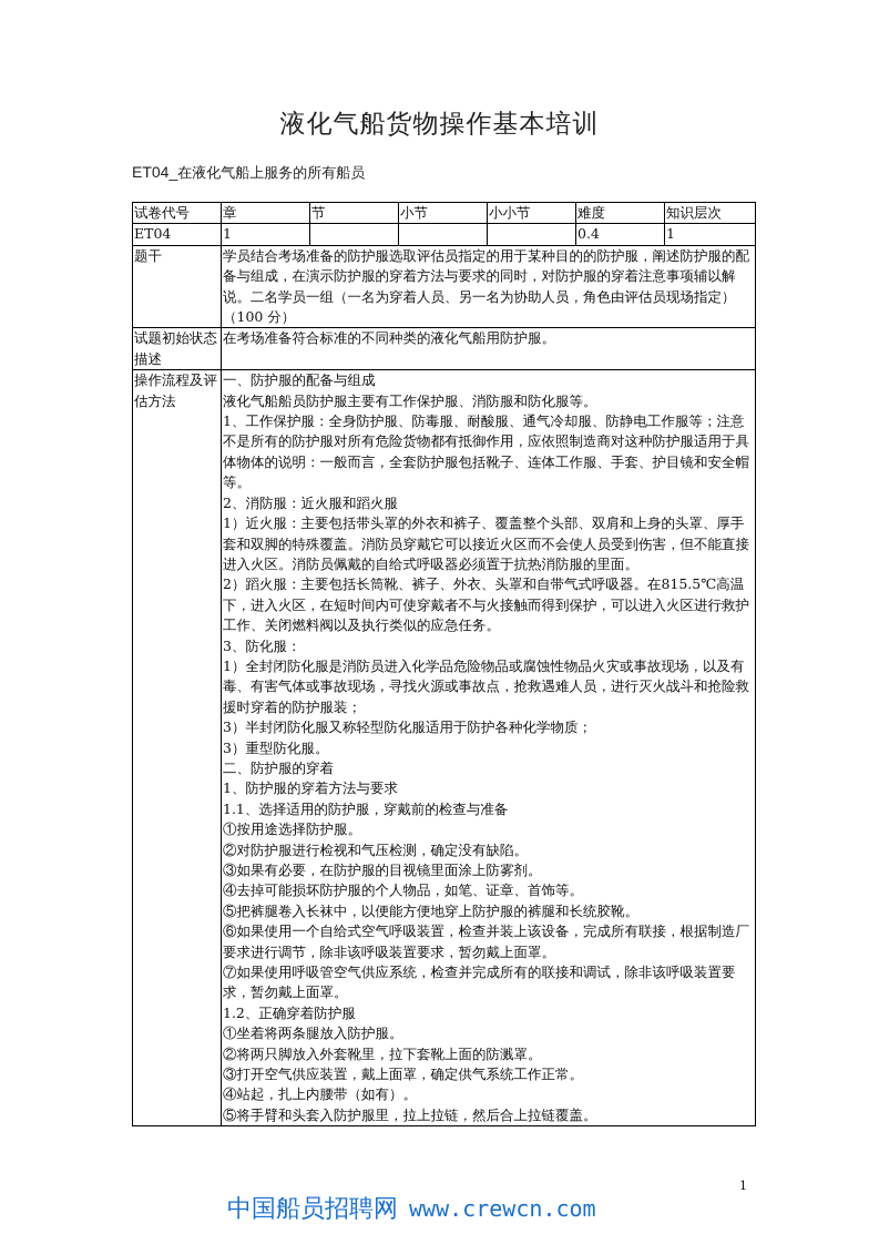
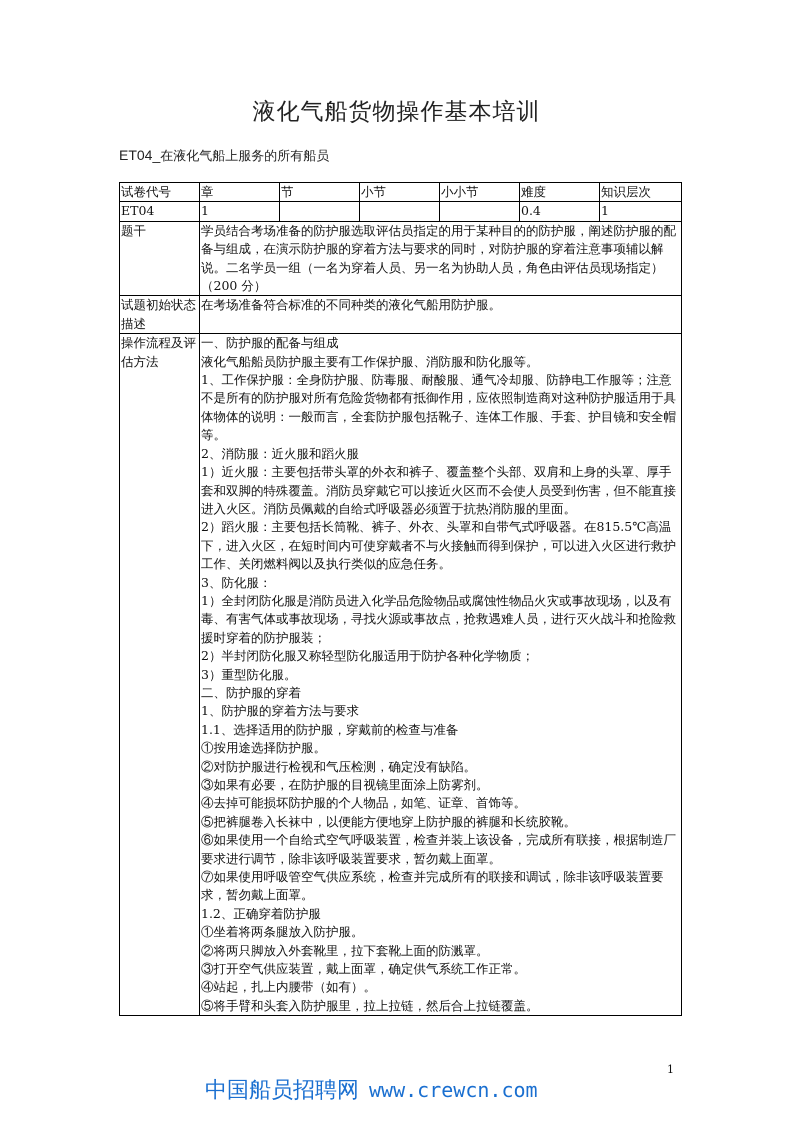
  液化气船货物操作基本培训
  ET04_在液化气船上服务的所有船员
  试卷代号	章	节	小节	小小节	难度	知识层次
  ET04	1				0.4	1
- 题干	学员结合考场准备的防护服选取评估员指定的用于某种目的的防护服，阐述防护服的配备与组成，在演示防护服的穿着方法与要求的同时，对防护服的穿着注意事项辅以解说。二名学员一组（一名为穿着人员、另一名为协助人员，角色由评估员现场指定）（100 分）
+ 题干	学员结合考场准备的防护服选取评估员指定的用于某种目的的防护服，阐述防护服的配备与组成，在演示防护服的穿着方法与要求的同时，对防护服的穿着注意事项辅以解说。二名学员一组（一名为穿着人员、另一名为协助人员，角色由评估员现场指定）（200 分）
  试题初始状态描述	在考场准备符合标准的不同种类的液化气船用防护服。
- 操作流程及评估方法	一、防护服的配备与组成 液化气船船员防护服主要有工作保护服、消防服和防化服等。 1、工作保护服：全身防护服、防毒服、耐酸服、通气冷却服、防静电工作服等；注意不是所有的防护服对所有危险货物都有抵御作用，应依照制造商对这种防护服适用于具体物体的说明：一般而言，全套防护服包括靴子、连体工作服、手套、护目镜和安全帽等。 2、消防服：近火服和蹈火服 1）近火服：主要包括带头罩的外衣和裤子、覆盖整个头部、双肩和上身的头罩、厚手套和双脚的特殊覆盖。消防员穿戴它可以接近火区而不会使人员受到伤害，但不能直接进入火区。消防员佩戴的自给式呼吸器必须置于抗热消防服的里面。 2）蹈火服：主要包括长筒靴、裤子、外衣、头罩和自带气式呼吸器。在815.5℃高温下，进入火区，在短时间内可使穿戴者不与火接触而得到保护，可以进入火区进行救护工作、关闭燃料阀以及执行类似的应急任务。 3、防化服： 1）全封闭防化服是消防员进入化学品危险物品或腐蚀性物品火灾或事故现场，以及有毒、有害气体或事故现场，寻找火源或事故点，抢救遇难人员，进行灭火战斗和抢险救援时穿着的防护服装； 3）半封闭防化服又称轻型防化服适用于防护各种化学物质； 3）重型防化服。 二、防护服的穿着 1、防护服的穿着方法与要求 1.1、选择适用的防护服，穿戴前的检查与准备 ①按用途选择防护服。 ②对防护服进行检视和气压检测，确定没有缺陷。 ③如果有必要，在防护服的目视镜里面涂上防雾剂。 ④去掉可能损坏防护服的个人物品，如笔、证章、首饰等。 ⑤把裤腿卷入长袜中，以便能方便地穿上防护服的裤腿和长统胶靴。 ⑥如果使用一个自给式空气呼吸装置，检查并装上该设备，完成所有联接，根据制造厂要求进行调节，除非该呼吸装置要求，暂勿戴上面罩。 ⑦如果使用呼吸管空气供应系统，检查并完成所有的联接和调试，除非该呼吸装置要求，暂勿戴上面罩。 1.2、正确穿着防护服 ①坐着将两条腿放入防护服。 ②将两只脚放入外套靴里，拉下套靴上面的防溅罩。 ③打开空气供应装置，戴上面罩，确定供气系统工作正常。 ④站起，扎上内腰带（如有）。 ⑤将手臂和头套入防护服里，拉上拉链，然后合上拉链覆盖。
+ 操作流程及评估方法	一、防护服的配备与组成 液化气船船员防护服主要有工作保护服、消防服和防化服等。 1、工作保护服：全身防护服、防毒服、耐酸服、通气冷却服、防静电工作服等；注意不是所有的防护服对所有危险货物都有抵御作用，应依照制造商对这种防护服适用于具体物体的说明：一般而言，全套防护服包括靴子、连体工作服、手套、护目镜和安全帽等。 2、消防服：近火服和蹈火服 1）近火服：主要包括带头罩的外衣和裤子、覆盖整个头部、双肩和上身的头罩、厚手套和双脚的特殊覆盖。消防员穿戴它可以接近火区而不会使人员受到伤害，但不能直接进入火区。消防员佩戴的自给式呼吸器必须置于抗热消防服的里面。 2）蹈火服：主要包括长筒靴、裤子、外衣、头罩和自带气式呼吸器。在815.5℃高温下，进入火区，在短时间内可使穿戴者不与火接触而得到保护，可以进入火区进行救护工作、关闭燃料阀以及执行类似的应急任务。 3、防化服： 1）全封闭防化服是消防员进入化学品危险物品或腐蚀性物品火灾或事故现场，以及有毒、有害气体或事故现场，寻找火源或事故点，抢救遇难人员，进行灭火战斗和抢险救援时穿着的防护服装； 2）半封闭防化服又称轻型防化服适用于防护各种化学物质； 3）重型防化服。 二、防护服的穿着 1、防护服的穿着方法与要求 1.1、选择适用的防护服，穿戴前的检查与准备 ①按用途选择防护服。 ②对防护服进行检视和气压检测，确定没有缺陷。 ③如果有必要，在防护服的目视镜里面涂上防雾剂。 ④去掉可能损坏防护服的个人物品，如笔、证章、首饰等。 ⑤把裤腿卷入长袜中，以便能方便地穿上防护服的裤腿和长统胶靴。 ⑥如果使用一个自给式空气呼吸装置，检查并装上该设备，完成所有联接，根据制造厂要求进行调节，除非该呼吸装置要求，暂勿戴上面罩。 ⑦如果使用呼吸管空气供应系统，检查并完成所有的联接和调试，除非该呼吸装置要求，暂勿戴上面罩。 1.2、正确穿着防护服 ①坐着将两条腿放入防护服。 ②将两只脚放入外套靴里，拉下套靴上面的防溅罩。 ③打开空气供应装置，戴上面罩，确定供气系统工作正常。 ④站起，扎上内腰带（如有）。 ⑤将手臂和头套入防护服里，拉上拉链，然后合上拉链覆盖。
  1
  中国船员招聘网 www.crewcn.com
